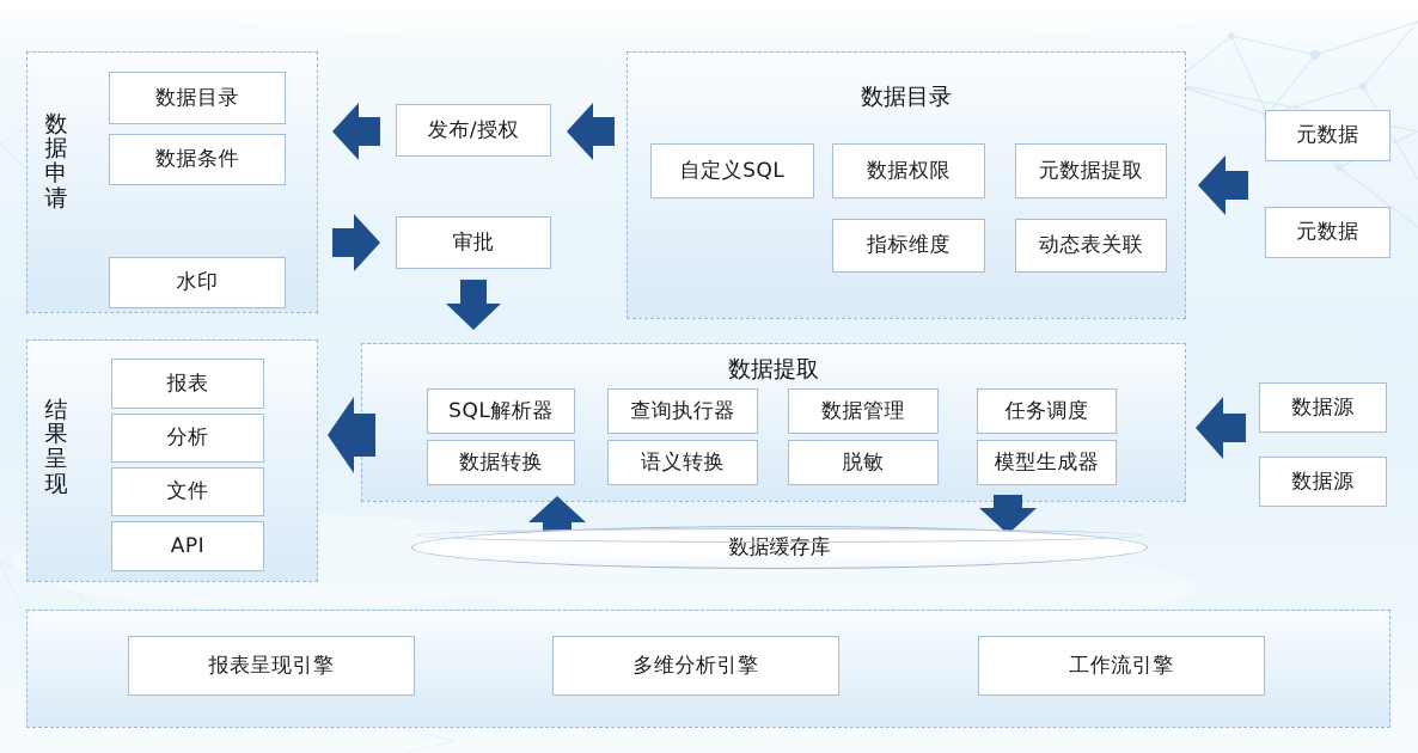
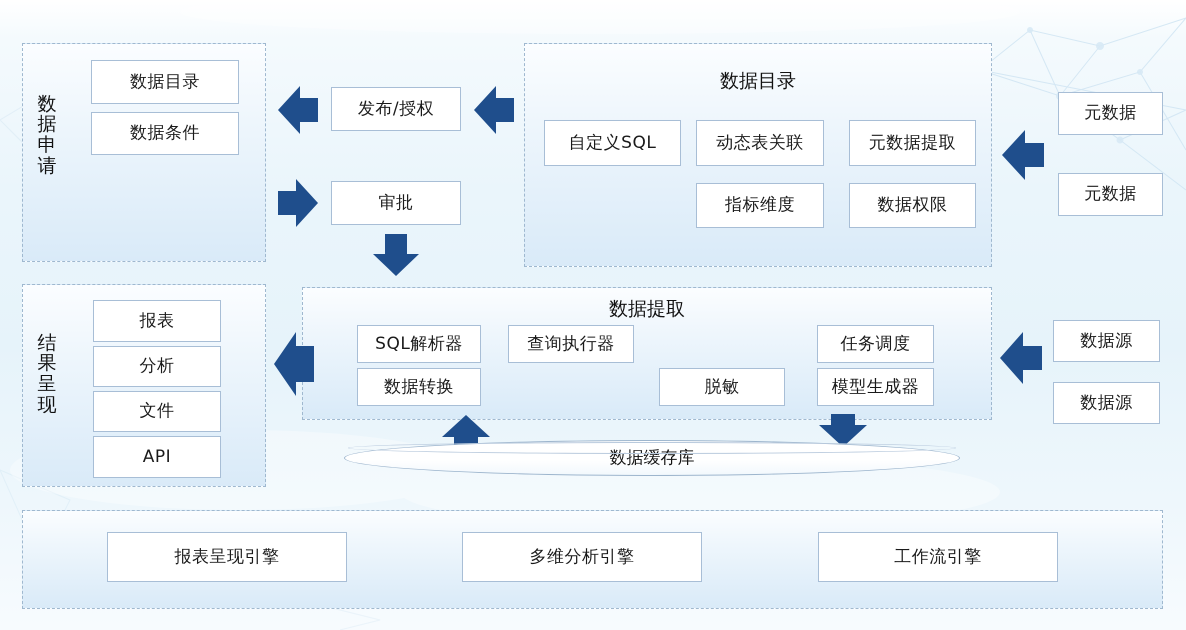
  数据申请
  数据目录
  数据条件
- 水印
  结果呈现
  报表
  分析
  文件
  API
  发布/授权
  审批
  数据目录
  自定义SQL
- 数据权限
+ 动态表关联
  元数据提取
  指标维度
- 动态表关联
+ 数据权限
  数据提取
  SQL解析器
  查询执行器
- 数据管理
  任务调度
  数据转换
- 语义转换
  脱敏
  模型生成器
  数据缓存库
  元数据
  元数据
  数据源
  数据源
  报表呈现引擎
  多维分析引擎
  工作流引擎
